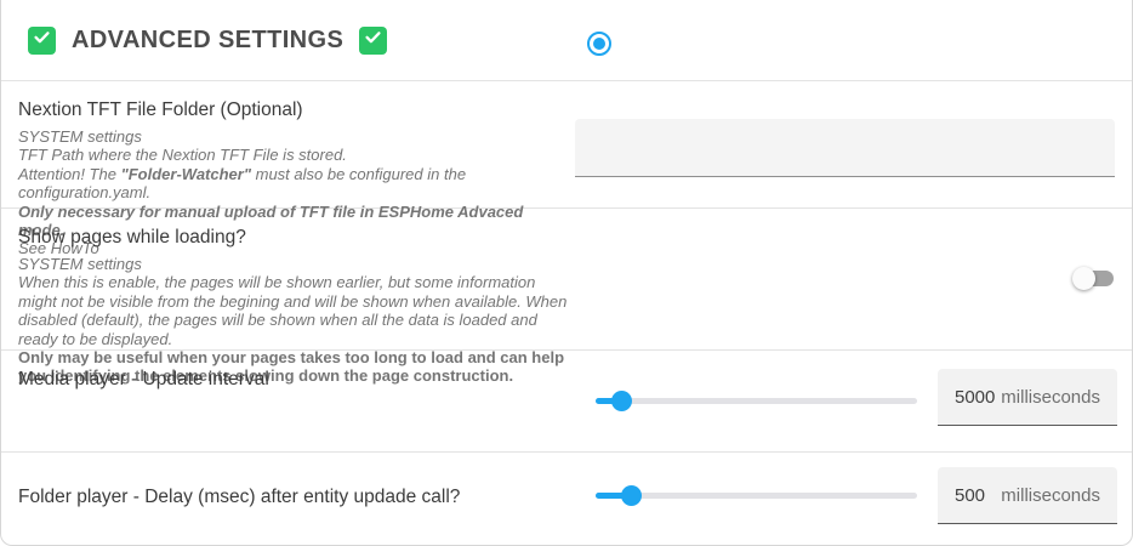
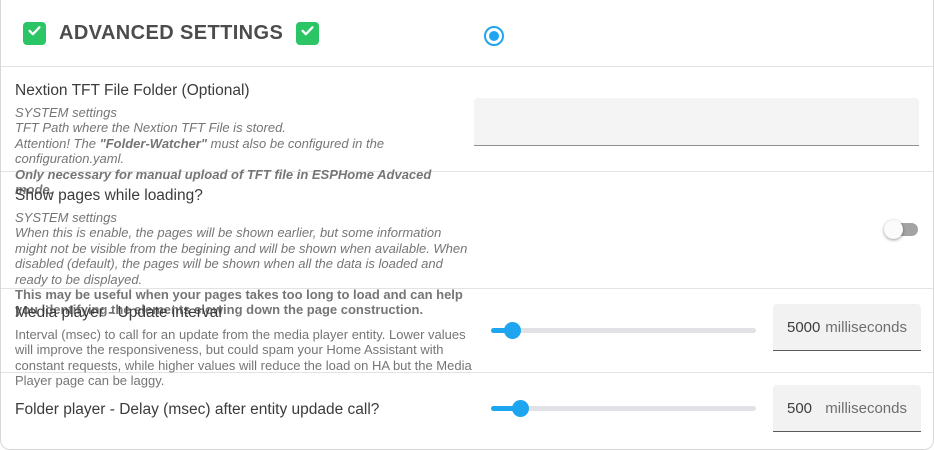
  ADVANCED SETTINGS
  Nextion TFT File Folder (Optional)
  SYSTEM settings
  TFT Path where the Nextion TFT File is stored.
  Attention! The "Folder-Watcher" must also be configured in the configuration.yaml.
  Only necessary for manual upload of TFT file in ESPHome Advaced mode.
- See HowTo
  Show pages while loading?
  SYSTEM settings
  When this is enable, the pages will be shown earlier, but some information might not be visible from the begining and will be shown when available. When disabled (default), the pages will be shown when all the data is loaded and ready to be displayed.
- Only may be useful when your pages takes too long to load and can help you identifying the elements slowing down the page construction.
+ This may be useful when your pages takes too long to load and can help you identifying the elements slowing down the page construction.
  Media player - Update interval
+ Interval (msec) to call for an update from the media player entity. Lower values will improve the responsiveness, but could spam your Home Assistant with constant requests, while higher values will reduce the load on HA but the Media Player page can be laggy.
  5000
  milliseconds
  Folder player - Delay (msec) after entity updade call?
  500
  milliseconds
